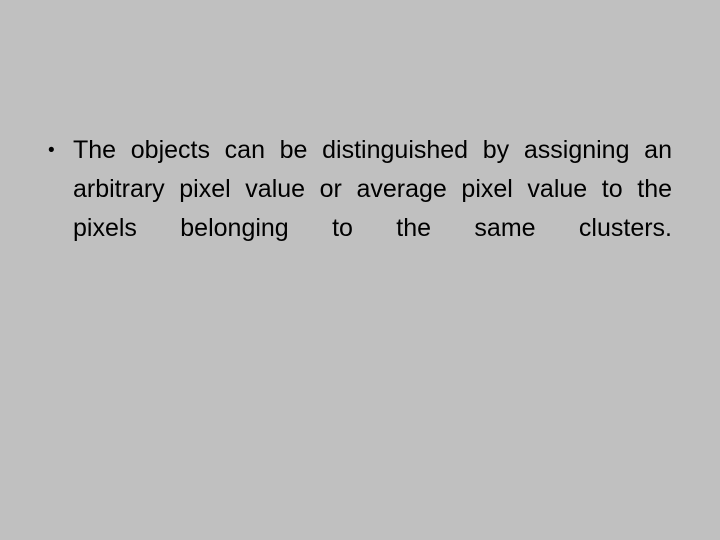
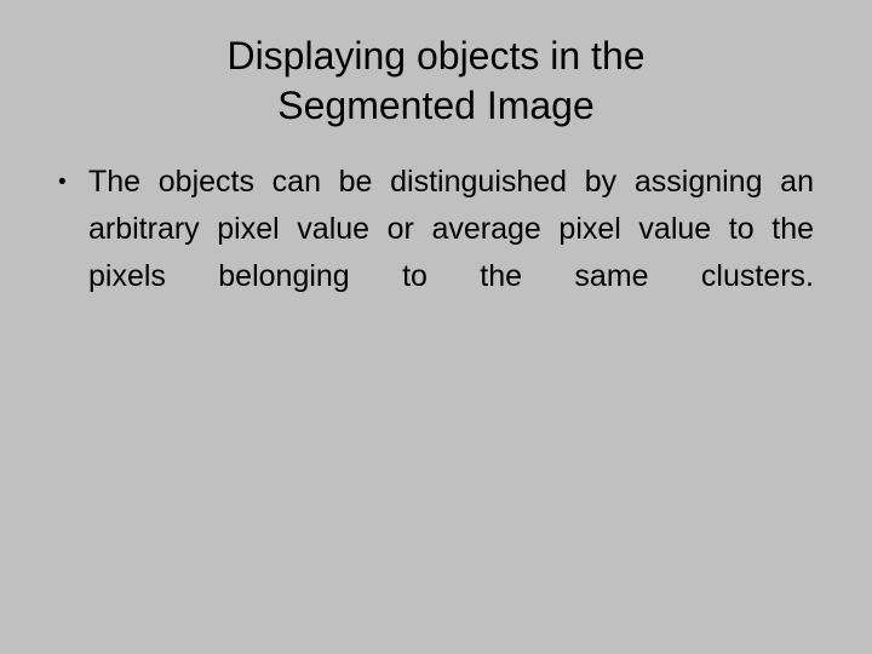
+ Displaying objects in the
+ Segmented Image
  •
  The objects can be distinguished by assigning an arbitrary pixel value or average pixel value to the pixels belonging to the same clusters.
